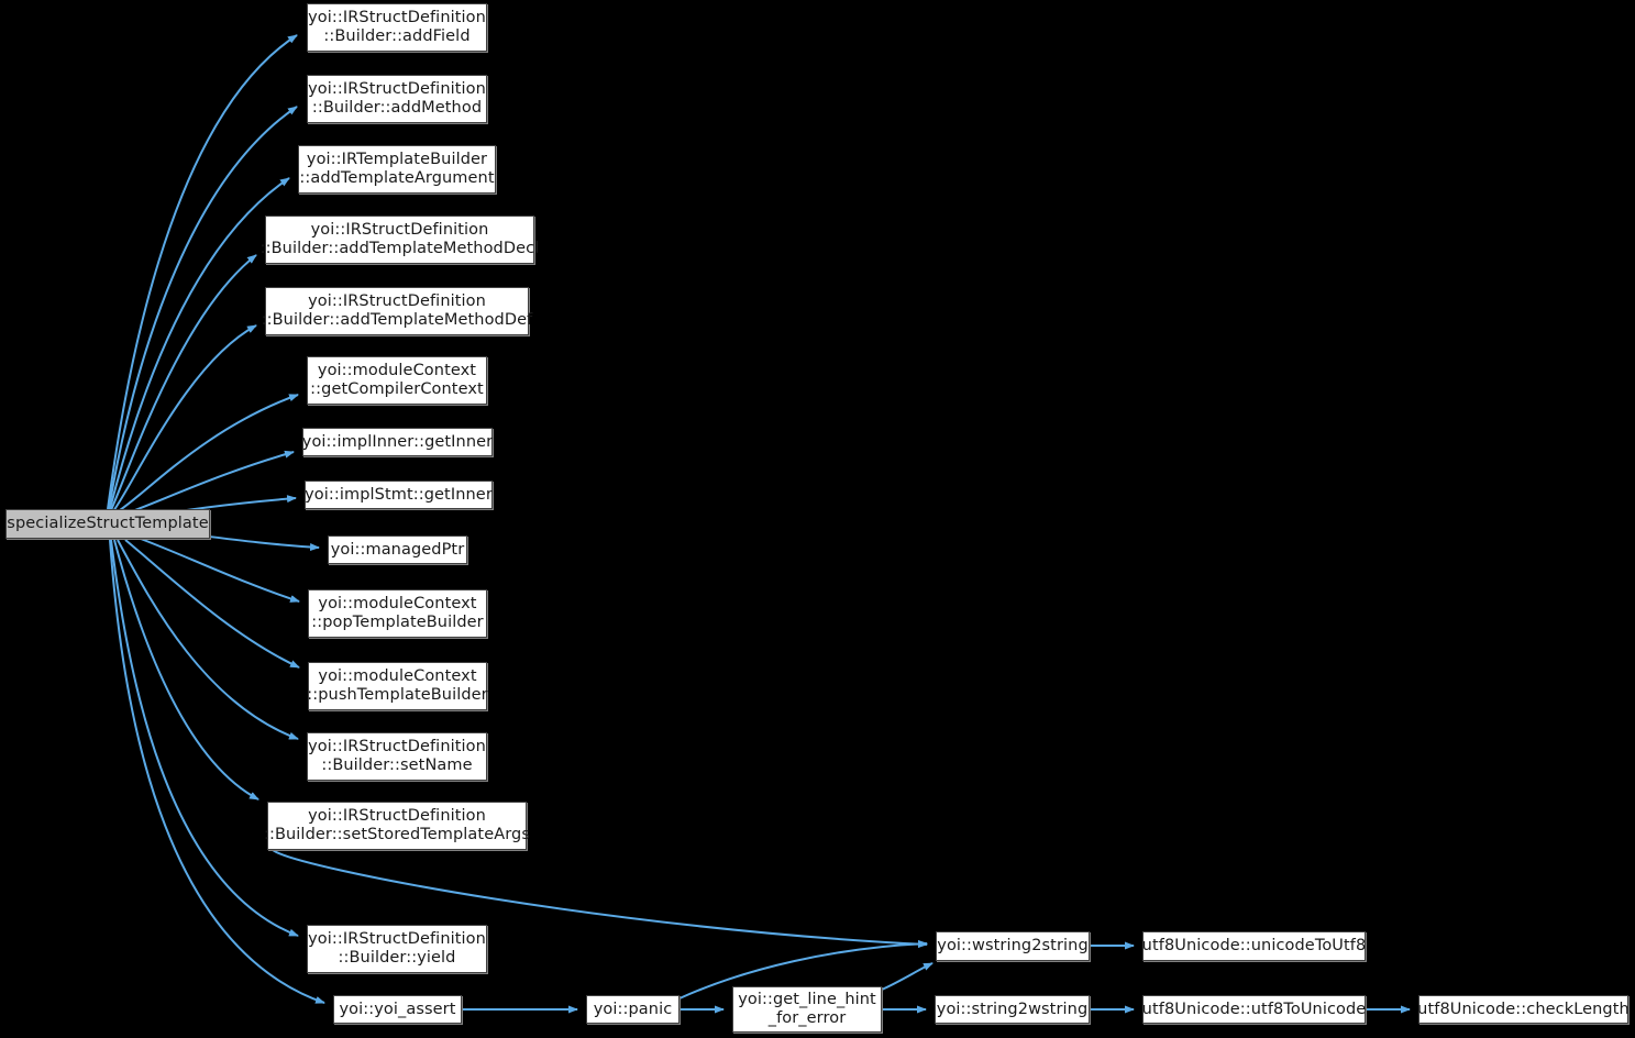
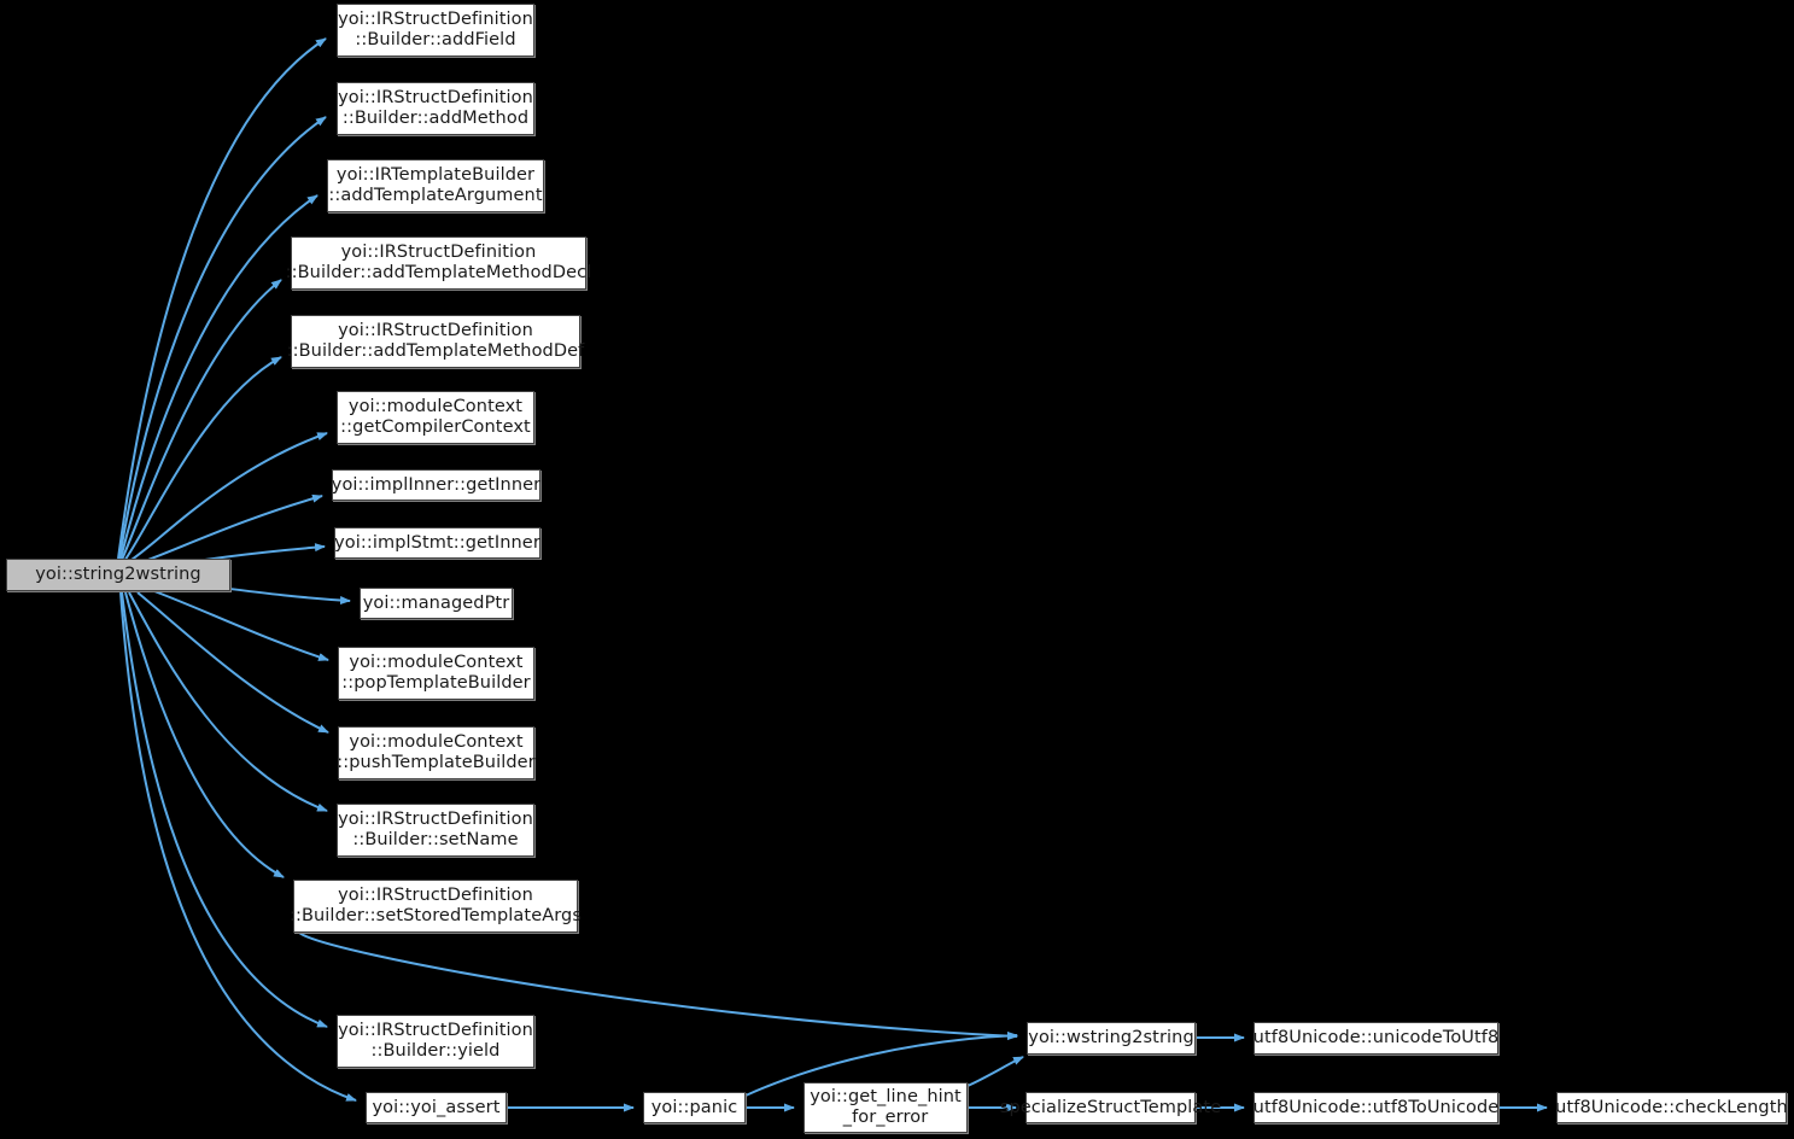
- specializeStructTemplate
+ yoi::string2wstring
  yoi::IRStructDefinition
  ::Builder::addField
  yoi::IRStructDefinition
  ::Builder::addMethod
  yoi::IRTemplateBuilder
  ::addTemplateArgument
  yoi::IRStructDefinition
  ::Builder::addTemplateMethodDecl
  yoi::IRStructDefinition
  ::Builder::addTemplateMethodDef
  yoi::moduleContext
  ::getCompilerContext
  yoi::implInner::getInner
  yoi::implStmt::getInner
  yoi::managedPtr
  yoi::moduleContext
  ::popTemplateBuilder
  yoi::moduleContext
  ::pushTemplateBuilder
  yoi::IRStructDefinition
  ::Builder::setName
  yoi::IRStructDefinition
  ::Builder::setStoredTemplateArgs
  yoi::IRStructDefinition
  ::Builder::yield
  yoi::yoi_assert
  yoi::panic
  yoi::get_line_hint
  _for_error
  yoi::wstring2string
- yoi::string2wstring
+ specializeStructTemplate
  utf8Unicode::unicodeToUtf8
  utf8Unicode::utf8ToUnicode
  utf8Unicode::checkLength
